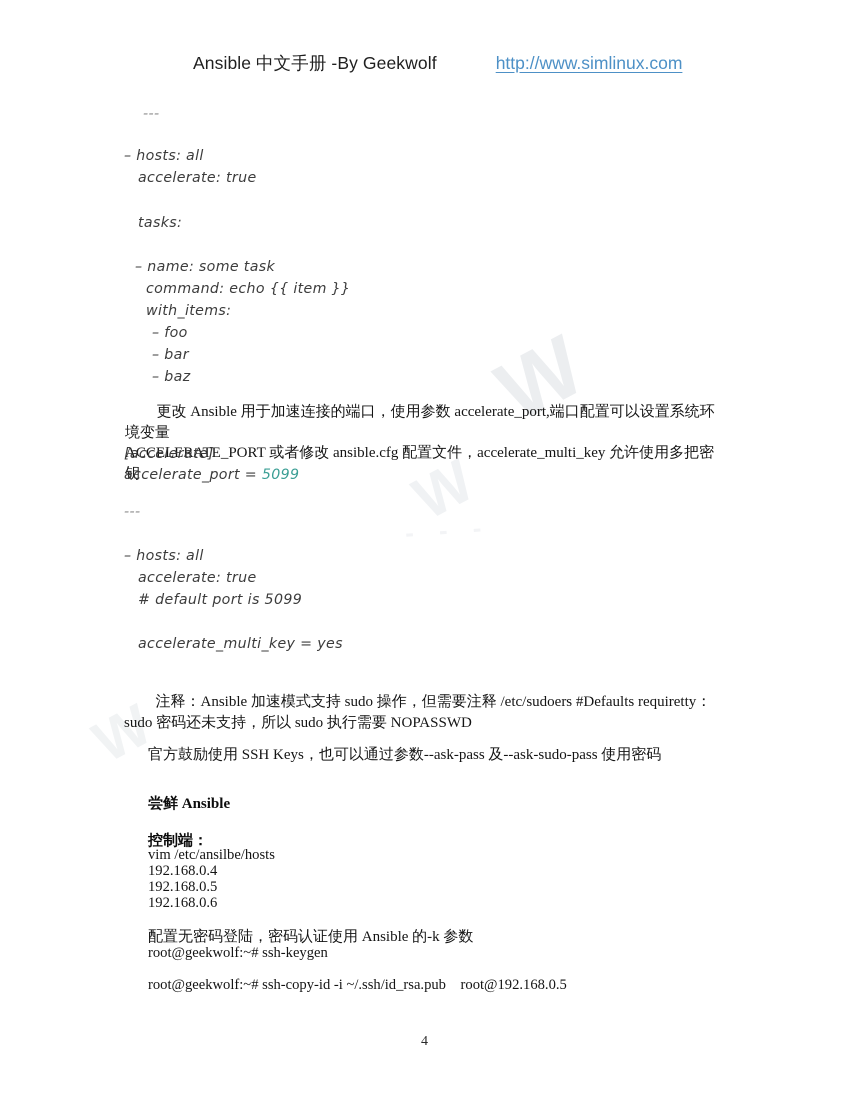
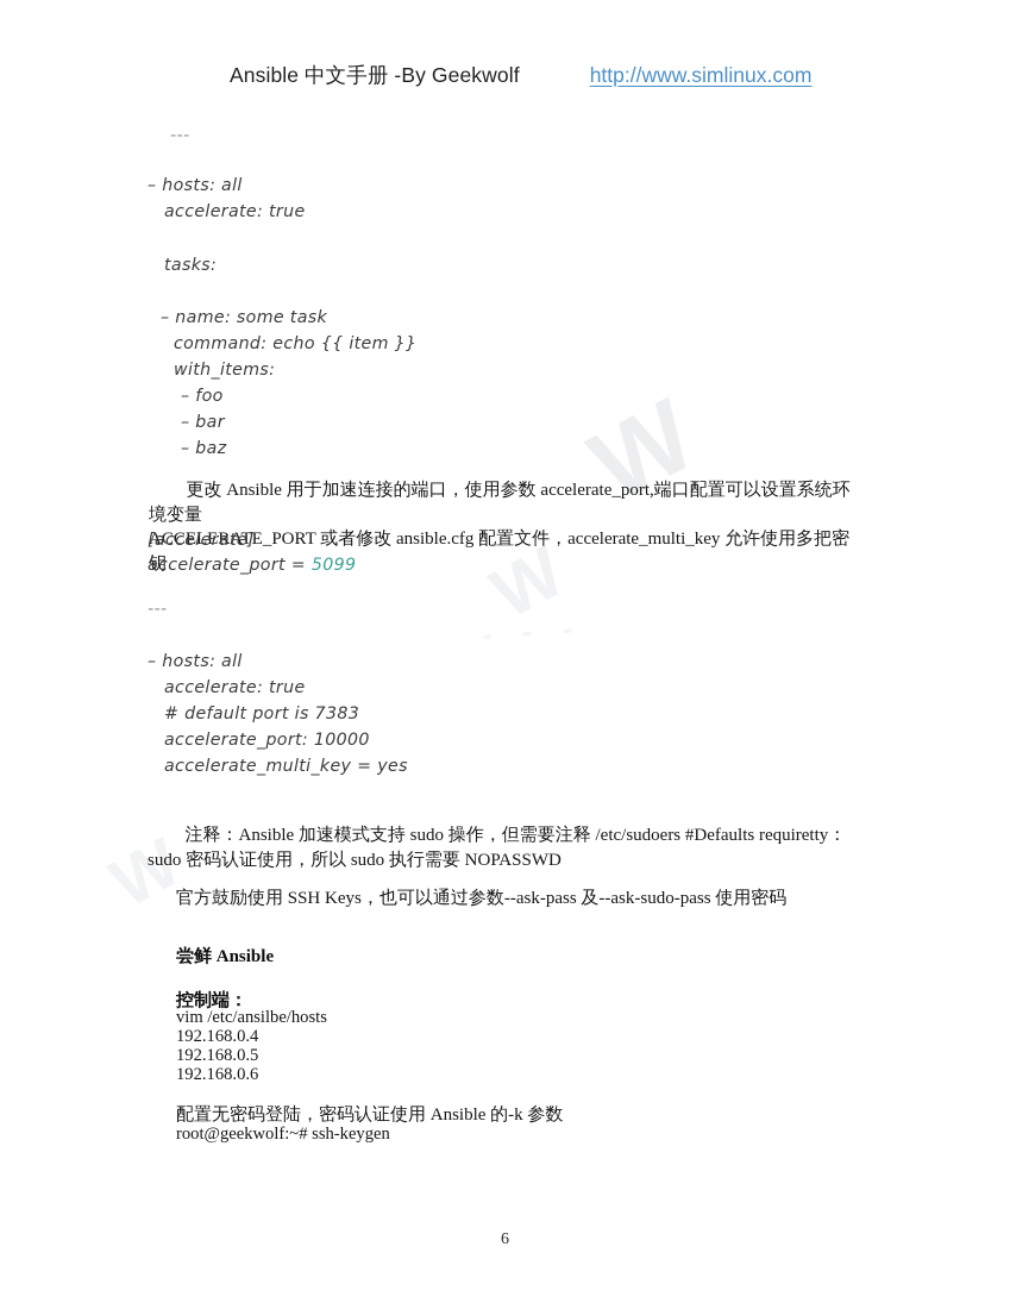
  Ansible 中文手册 -By Geekwolf
  http://www.simlinux.com
  ---
  – hosts: all
  accelerate: true
  tasks:
  – name: some task
  command: echo {{ item }}
  with_items:
  – foo
  – bar
  – baz
  更改 Ansible 用于加速连接的端口，使用参数 accelerate_port,端口配置可以设置系统环境变量
  ACCELERATE_PORT 或者修改 ansible.cfg 配置文件，accelerate_multi_key 允许使用多把密钥
  [accelerate]
  accelerate_port = 5099
  ---
  – hosts: all
  accelerate: true
- # default port is 5099
+ # default port is 7383
+ accelerate_port: 10000
  accelerate_multi_key = yes
  注释：Ansible 加速模式支持 sudo 操作，但需要注释 /etc/sudoers #Defaults requiretty：
- sudo 密码还未支持，所以 sudo 执行需要 NOPASSWD
+ sudo 密码认证使用，所以 sudo 执行需要 NOPASSWD
  官方鼓励使用 SSH Keys，也可以通过参数--ask-pass 及--ask-sudo-pass 使用密码
  尝鲜 Ansible
  控制端：
  vim /etc/ansilbe/hosts
  192.168.0.4
  192.168.0.5
  192.168.0.6
  配置无密码登陆，密码认证使用 Ansible 的-k 参数
  root@geekwolf:~# ssh-keygen
- root@geekwolf:~# ssh-copy-id -i ~/.ssh/id_rsa.pub root@192.168.0.5
- 4
+ 6
